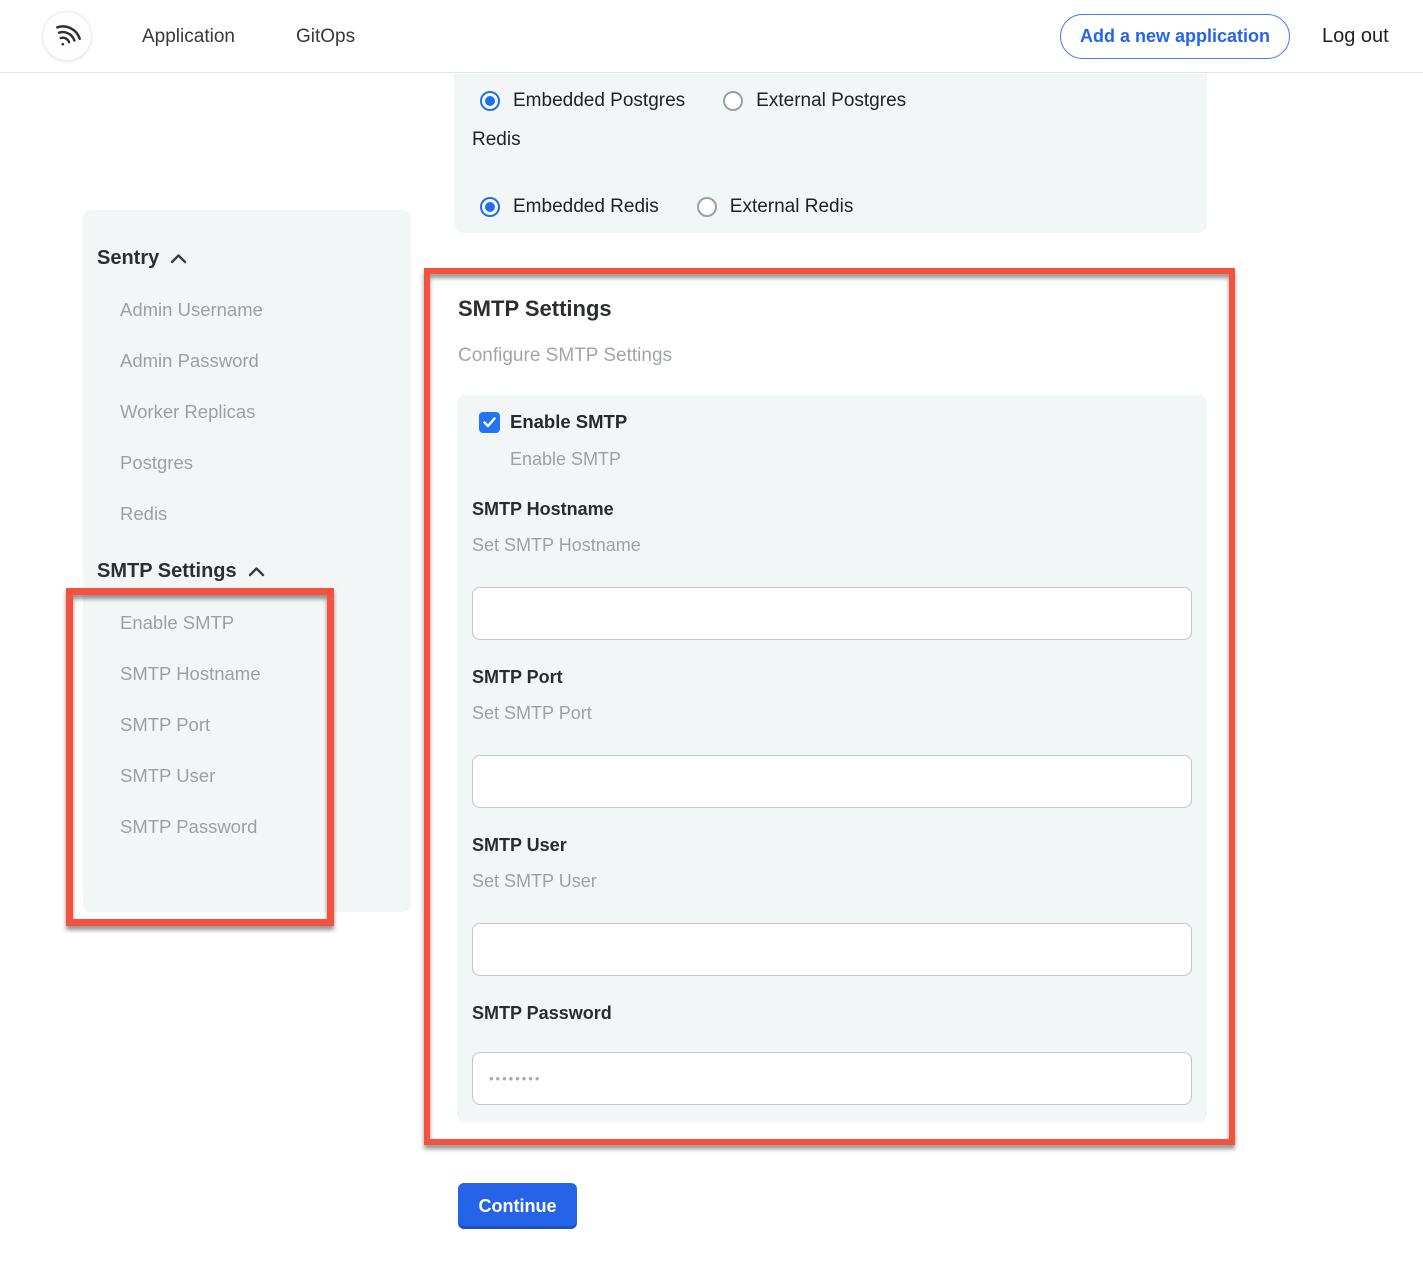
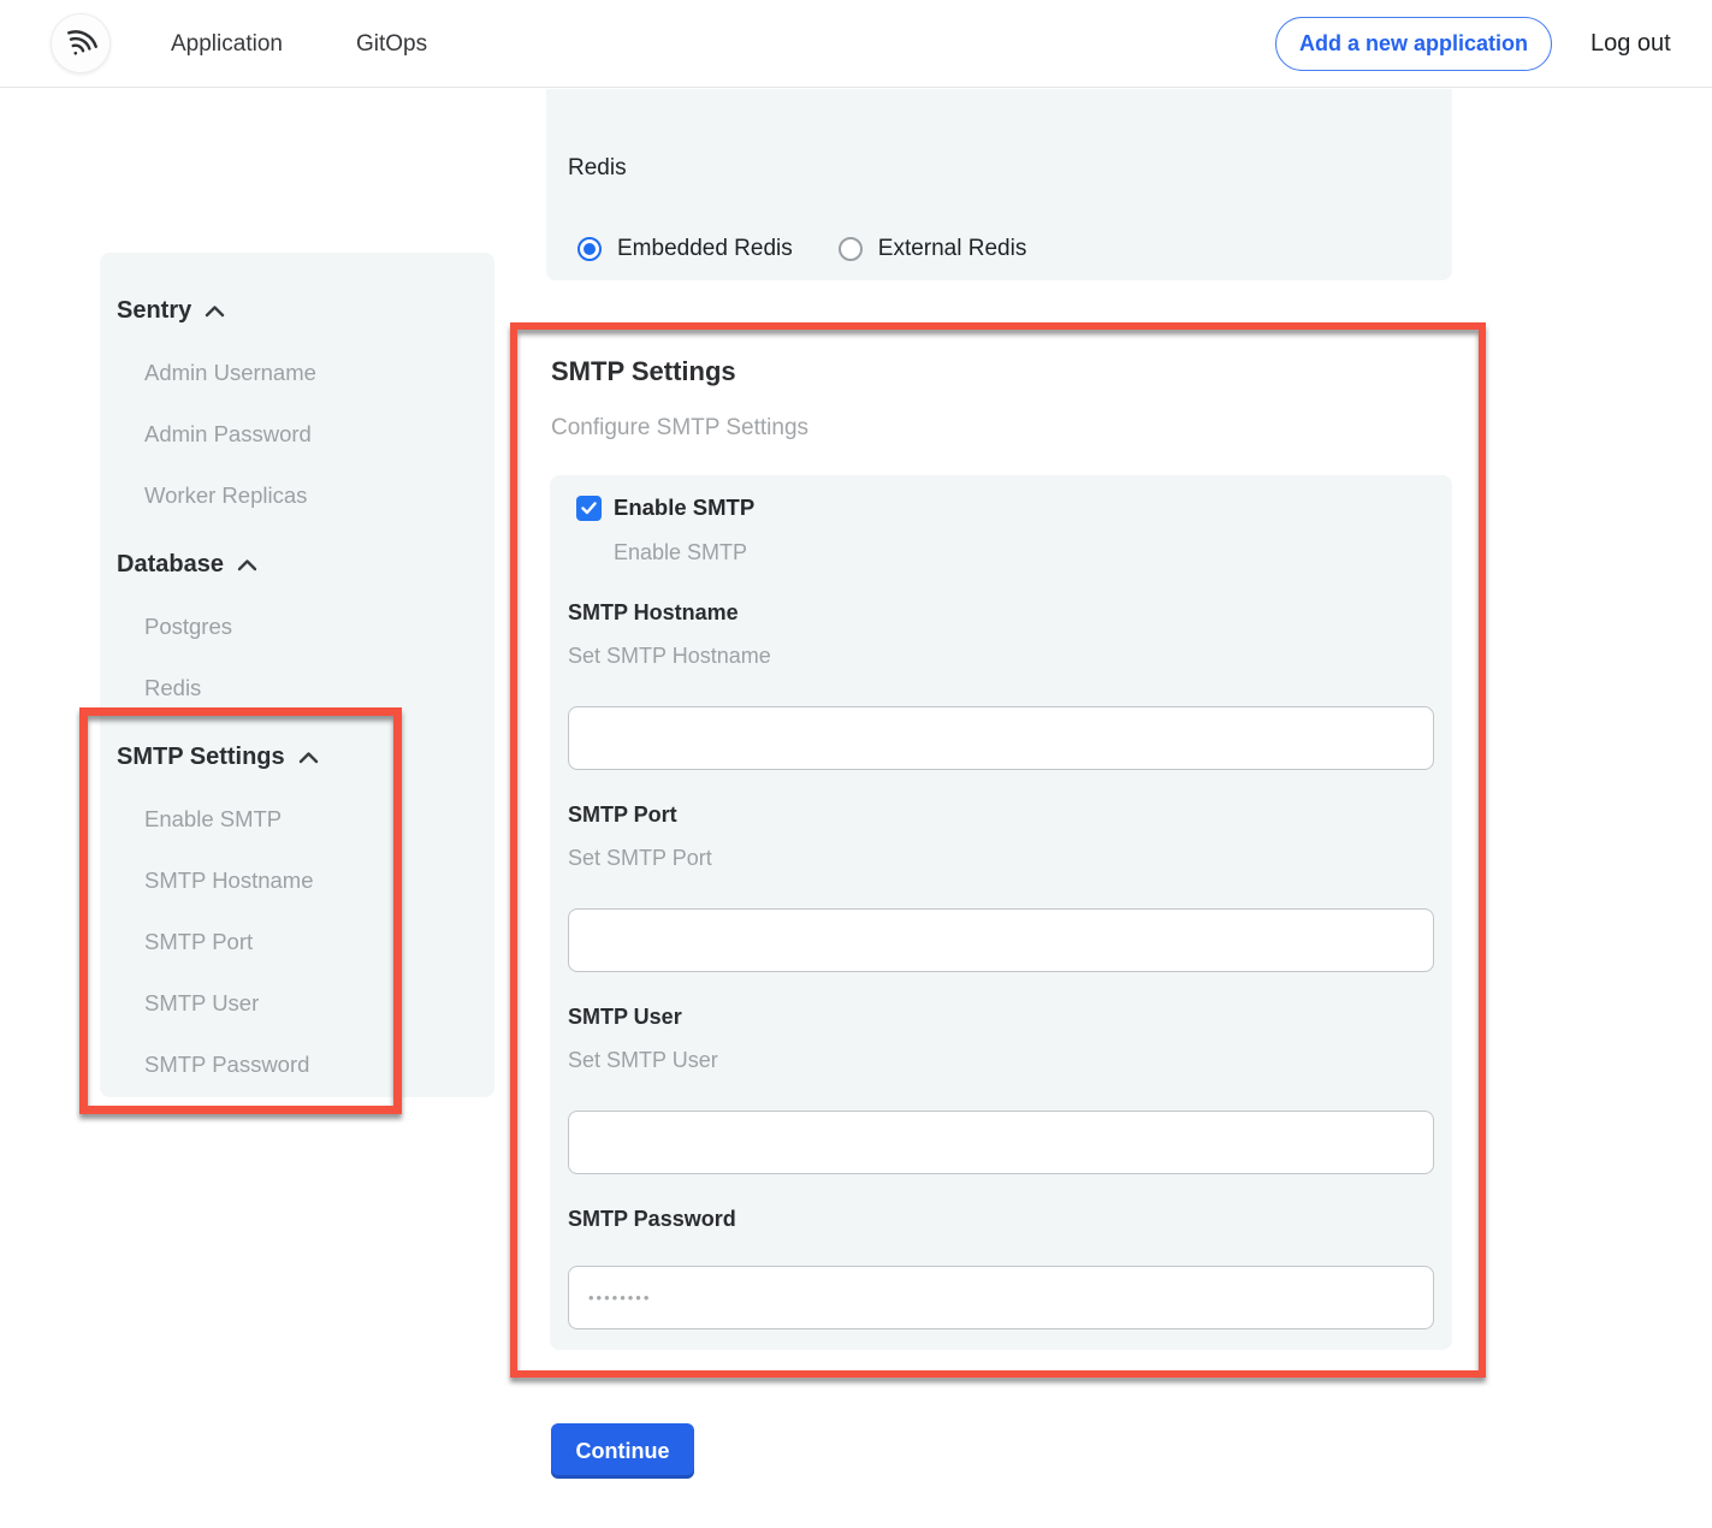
  Application
  GitOps
  Add a new application
  Log out
- Embedded Postgres
- External Postgres
  Redis
  Embedded Redis
  External Redis
  Sentry
  Admin Username
  Admin Password
  Worker Replicas
+ Database
  Postgres
  Redis
  SMTP Settings
  Enable SMTP
  SMTP Hostname
  SMTP Port
  SMTP User
  SMTP Password
  SMTP Settings
  Configure SMTP Settings
  Enable SMTP
  Enable SMTP
  SMTP Hostname
  Set SMTP Hostname
  SMTP Port
  Set SMTP Port
  SMTP User
  Set SMTP User
  SMTP Password
  ••••••••
  Continue
